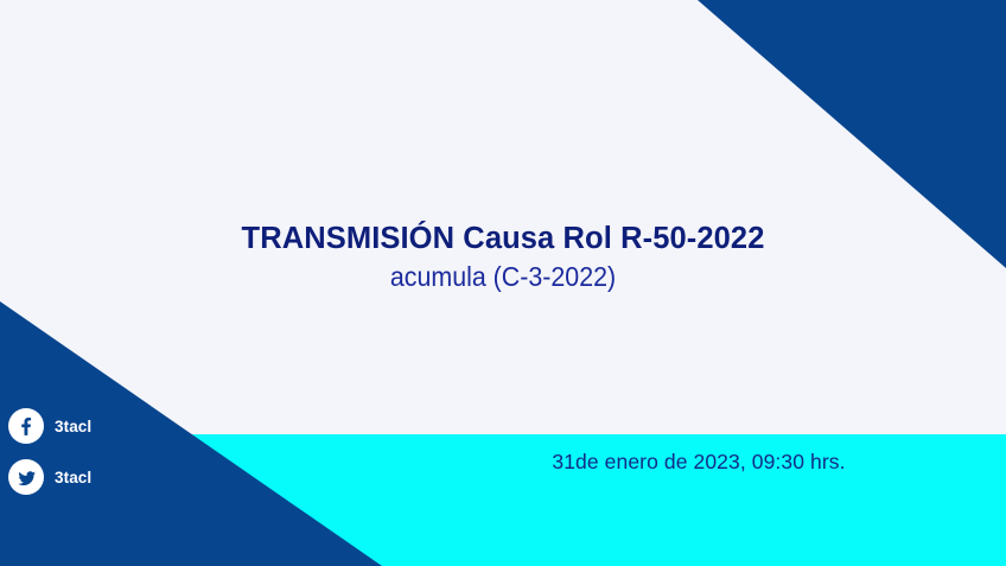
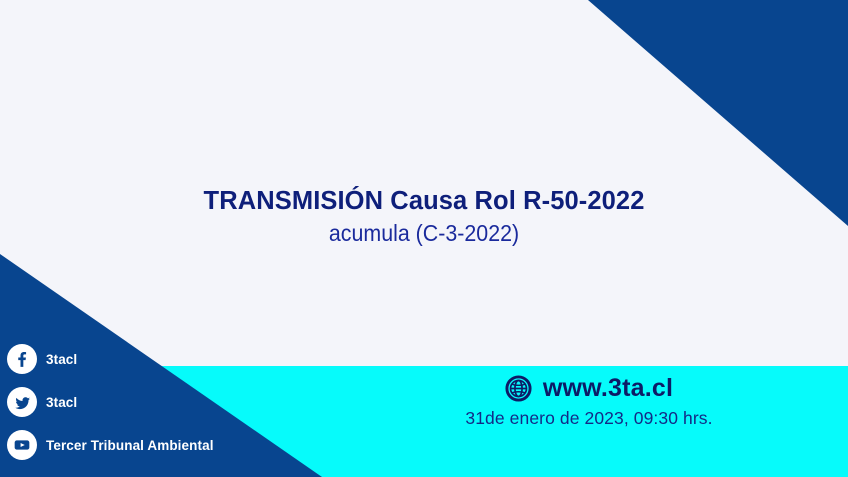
  TRANSMISIÓN Causa Rol R-50-2022
  acumula (C-3-2022)
  3tacl
  3tacl
+ Tercer Tribunal Ambiental
+ www.3ta.cl
  31de enero de 2023, 09:30 hrs.
